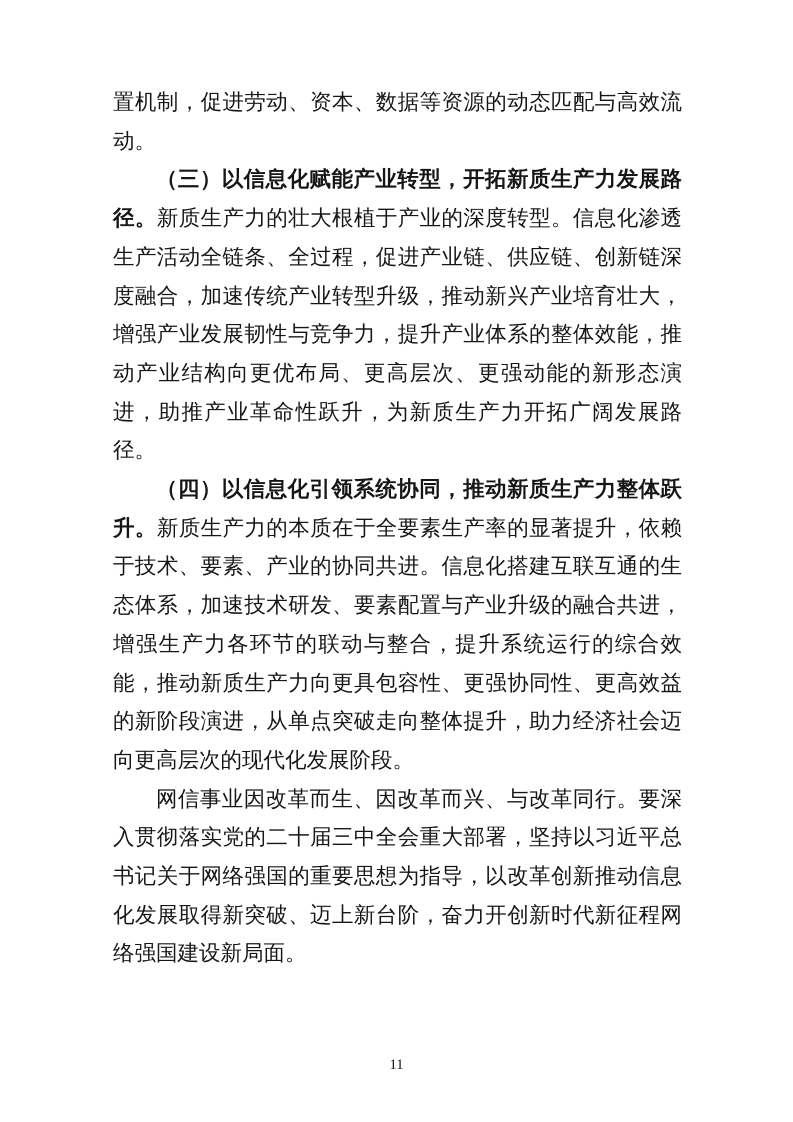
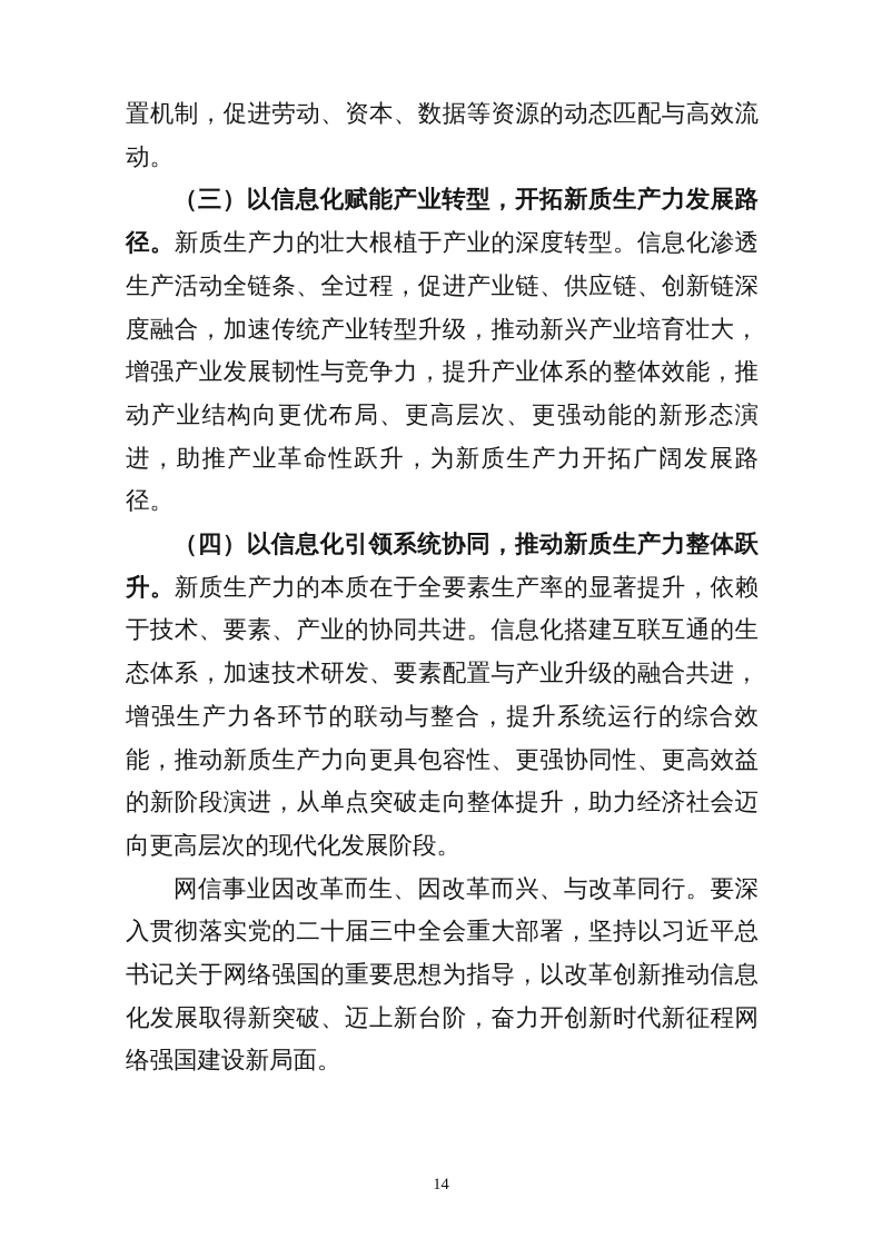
  置机制，促进劳动、资本、数据等资源的动态匹配与高效流动。
  （三）以信息化赋能产业转型，开拓新质生产力发展路径。新质生产力的壮大根植于产业的深度转型。信息化渗透生产活动全链条、全过程，促进产业链、供应链、创新链深度融合，加速传统产业转型升级，推动新兴产业培育壮大，增强产业发展韧性与竞争力，提升产业体系的整体效能，推动产业结构向更优布局、更高层次、更强动能的新形态演进，助推产业革命性跃升，为新质生产力开拓广阔发展路径。
  （四）以信息化引领系统协同，推动新质生产力整体跃升。新质生产力的本质在于全要素生产率的显著提升，依赖于技术、要素、产业的协同共进。信息化搭建互联互通的生态体系，加速技术研发、要素配置与产业升级的融合共进，增强生产力各环节的联动与整合，提升系统运行的综合效能，推动新质生产力向更具包容性、更强协同性、更高效益的新阶段演进，从单点突破走向整体提升，助力经济社会迈向更高层次的现代化发展阶段。
  网信事业因改革而生、因改革而兴、与改革同行。要深入贯彻落实党的二十届三中全会重大部署，坚持以习近平总书记关于网络强国的重要思想为指导，以改革创新推动信息化发展取得新突破、迈上新台阶，奋力开创新时代新征程网络强国建设新局面。
- 11
+ 14
